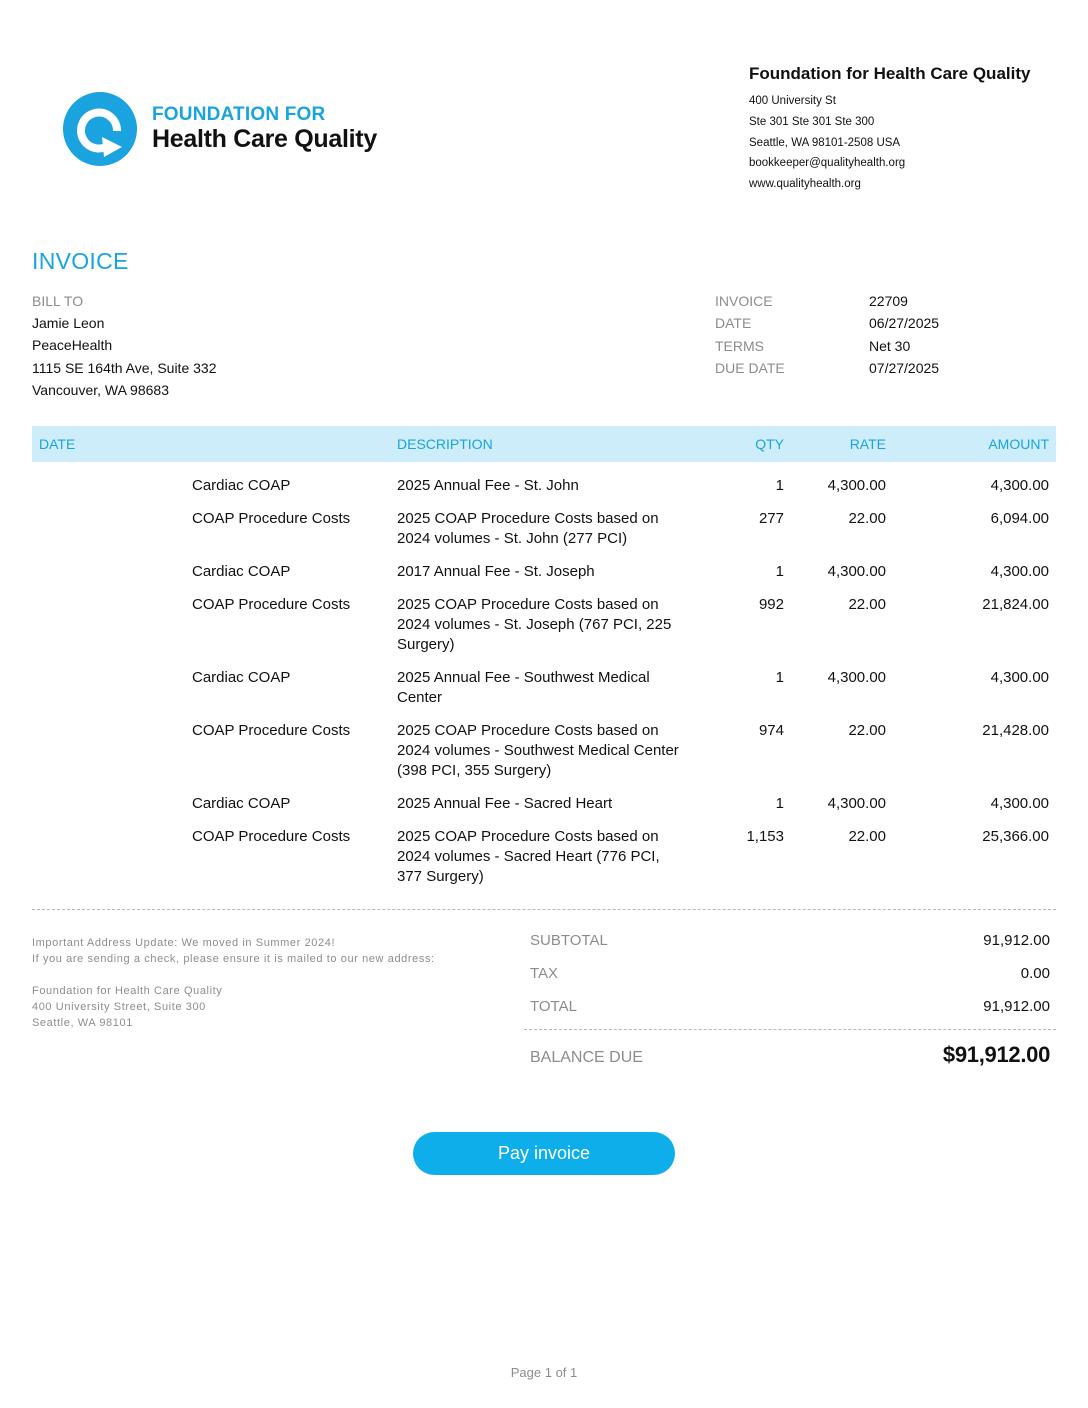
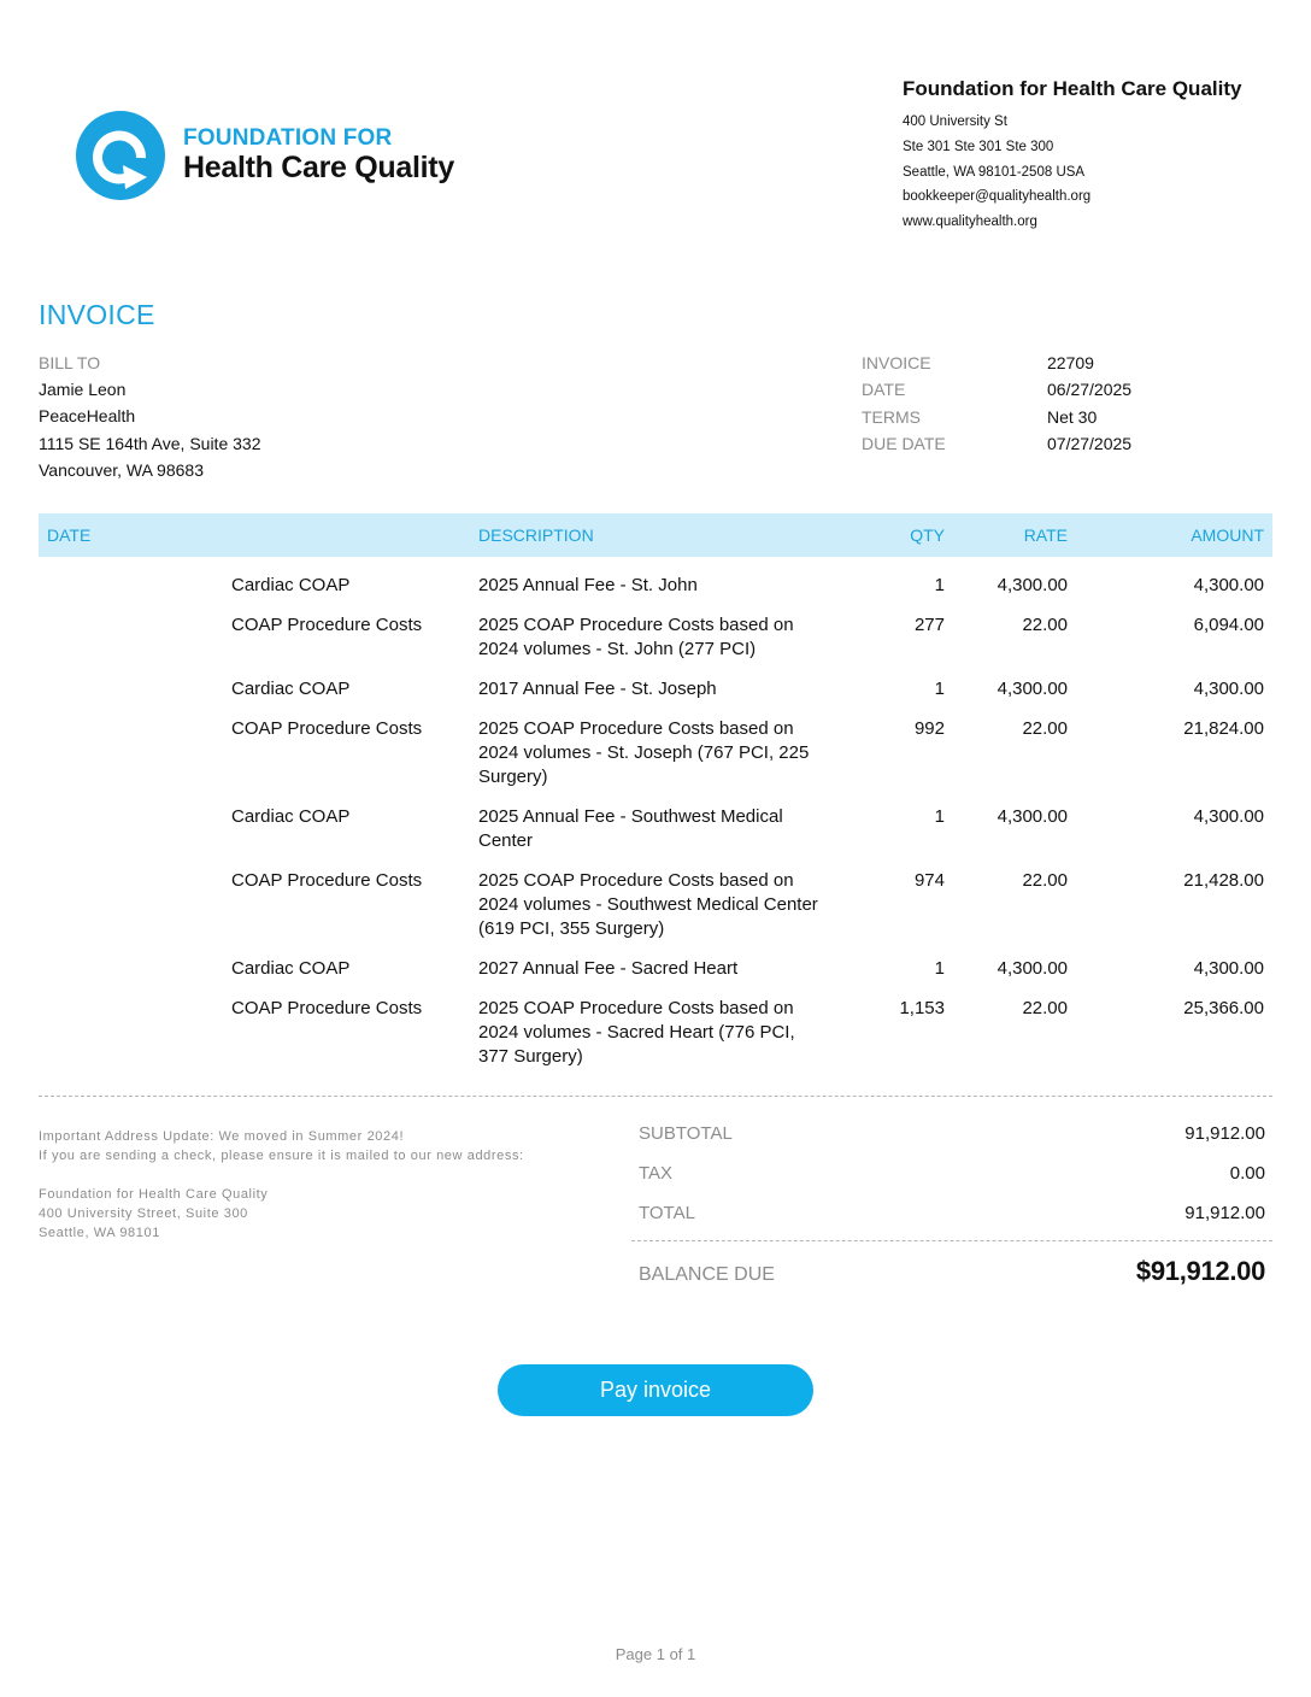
  FOUNDATION FOR
  Health Care Quality
  Foundation for Health Care Quality
  400 University St
  Ste 301 Ste 301 Ste 300
  Seattle, WA 98101-2508 USA
  bookkeeper@qualityhealth.org
  www.qualityhealth.org
  INVOICE
  BILL TO
  Jamie Leon
  PeaceHealth
  1115 SE 164th Ave, Suite 332
  Vancouver, WA 98683
  INVOICE
  22709
  DATE
  06/27/2025
  TERMS
  Net 30
  DUE DATE
  07/27/2025
  DATE
  DESCRIPTION
  QTY
  RATE
  AMOUNT
  Cardiac COAP
  2025 Annual Fee - St. John
  1
  4,300.00
  4,300.00
  COAP Procedure Costs
  2025 COAP Procedure Costs based on 2024 volumes - St. John (277 PCI)
  277
  22.00
  6,094.00
  Cardiac COAP
  2017 Annual Fee - St. Joseph
  1
  4,300.00
  4,300.00
  COAP Procedure Costs
  2025 COAP Procedure Costs based on 2024 volumes - St. Joseph (767 PCI, 225 Surgery)
  992
  22.00
  21,824.00
  Cardiac COAP
  2025 Annual Fee - Southwest Medical Center
  1
  4,300.00
  4,300.00
  COAP Procedure Costs
- 2025 COAP Procedure Costs based on 2024 volumes - Southwest Medical Center (398 PCI, 355 Surgery)
+ 2025 COAP Procedure Costs based on 2024 volumes - Southwest Medical Center (619 PCI, 355 Surgery)
  974
  22.00
  21,428.00
  Cardiac COAP
- 2025 Annual Fee - Sacred Heart
+ 2027 Annual Fee - Sacred Heart
  1
  4,300.00
  4,300.00
  COAP Procedure Costs
  2025 COAP Procedure Costs based on 2024 volumes - Sacred Heart (776 PCI, 377 Surgery)
  1,153
  22.00
  25,366.00
  Important Address Update: We moved in Summer 2024!
  If you are sending a check, please ensure it is mailed to our new address:
  Foundation for Health Care Quality
  400 University Street, Suite 300
  Seattle, WA 98101
  SUBTOTAL
  91,912.00
  TAX
  0.00
  TOTAL
  91,912.00
  BALANCE DUE
  $91,912.00
  Pay invoice
  Page 1 of 1
